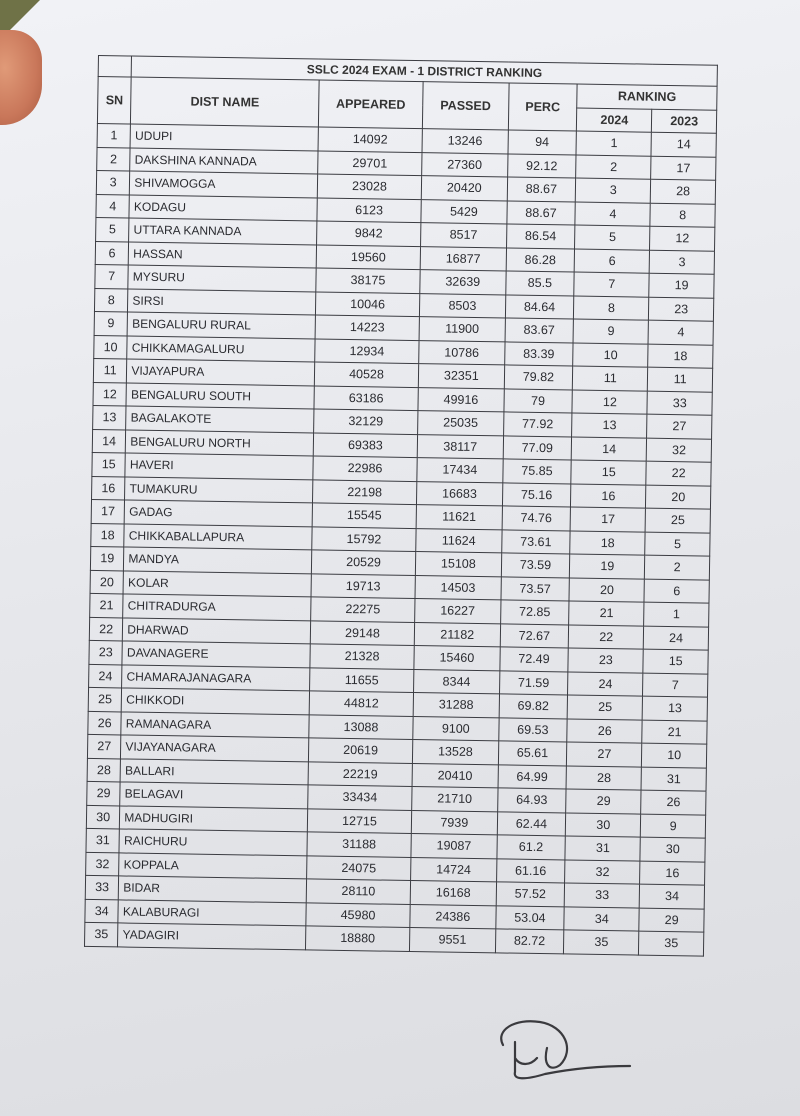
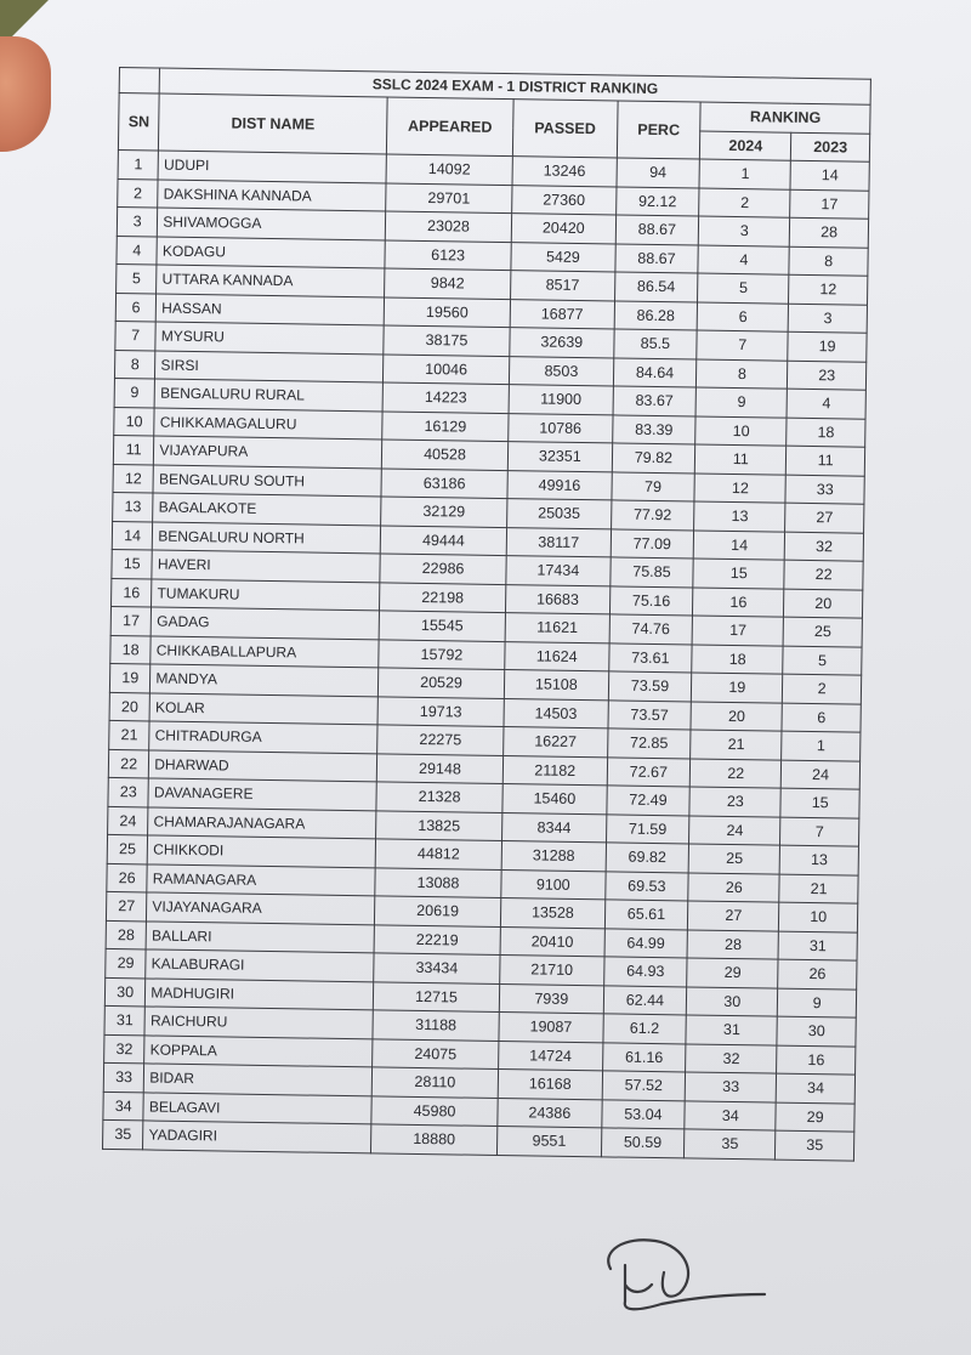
  	SSLC 2024 EXAM - 1 DISTRICT RANKING
  SN	DIST NAME	APPEARED	PASSED	PERC	RANKING
  2024	2023
  1	UDUPI	14092	13246	94	1	14
  2	DAKSHINA KANNADA	29701	27360	92.12	2	17
  3	SHIVAMOGGA	23028	20420	88.67	3	28
  4	KODAGU	6123	5429	88.67	4	8
  5	UTTARA KANNADA	9842	8517	86.54	5	12
  6	HASSAN	19560	16877	86.28	6	3
  7	MYSURU	38175	32639	85.5	7	19
  8	SIRSI	10046	8503	84.64	8	23
  9	BENGALURU RURAL	14223	11900	83.67	9	4
- 10	CHIKKAMAGALURU	12934	10786	83.39	10	18
+ 10	CHIKKAMAGALURU	16129	10786	83.39	10	18
  11	VIJAYAPURA	40528	32351	79.82	11	11
  12	BENGALURU SOUTH	63186	49916	79	12	33
  13	BAGALAKOTE	32129	25035	77.92	13	27
- 14	BENGALURU NORTH	69383	38117	77.09	14	32
+ 14	BENGALURU NORTH	49444	38117	77.09	14	32
  15	HAVERI	22986	17434	75.85	15	22
  16	TUMAKURU	22198	16683	75.16	16	20
  17	GADAG	15545	11621	74.76	17	25
  18	CHIKKABALLAPURA	15792	11624	73.61	18	5
  19	MANDYA	20529	15108	73.59	19	2
  20	KOLAR	19713	14503	73.57	20	6
  21	CHITRADURGA	22275	16227	72.85	21	1
  22	DHARWAD	29148	21182	72.67	22	24
  23	DAVANAGERE	21328	15460	72.49	23	15
- 24	CHAMARAJANAGARA	11655	8344	71.59	24	7
+ 24	CHAMARAJANAGARA	13825	8344	71.59	24	7
  25	CHIKKODI	44812	31288	69.82	25	13
  26	RAMANAGARA	13088	9100	69.53	26	21
  27	VIJAYANAGARA	20619	13528	65.61	27	10
  28	BALLARI	22219	20410	64.99	28	31
- 29	BELAGAVI	33434	21710	64.93	29	26
+ 29	KALABURAGI	33434	21710	64.93	29	26
  30	MADHUGIRI	12715	7939	62.44	30	9
  31	RAICHURU	31188	19087	61.2	31	30
  32	KOPPALA	24075	14724	61.16	32	16
  33	BIDAR	28110	16168	57.52	33	34
- 34	KALABURAGI	45980	24386	53.04	34	29
+ 34	BELAGAVI	45980	24386	53.04	34	29
- 35	YADAGIRI	18880	9551	82.72	35	35
+ 35	YADAGIRI	18880	9551	50.59	35	35
